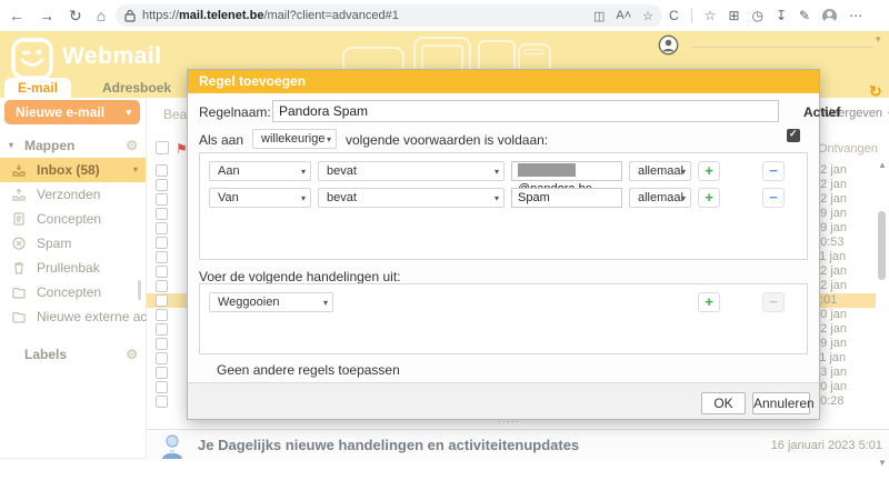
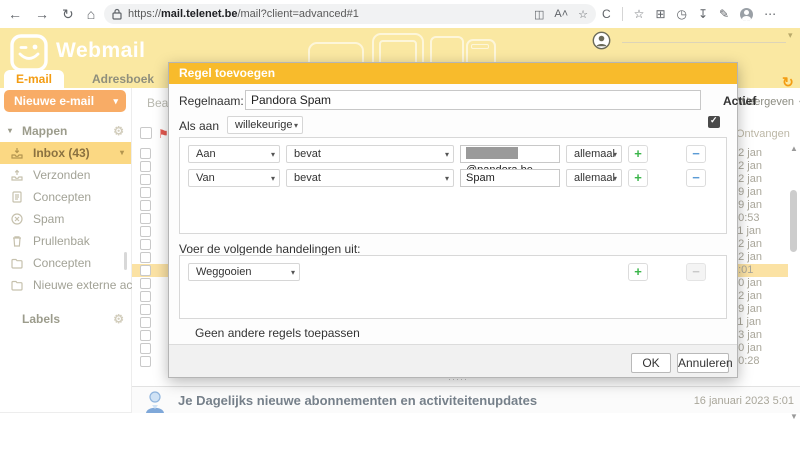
  ←
  →
  ↻
  ⌂
  https://mail.telenet.be/mail?client=advanced#1
  ◫
  A˄
  ☆
  C
  ☆
  ⊞
  ◷
  ↧
  ✎
  ⋯
  Webmail
  ▾
  ↻
  E-mail
  Adresboek
  Nieuwe e-mail
  ▾
  ▾
  Mappen
  ⚙
- Inbox (58)
+ Inbox (43)
  ▾
  Verzonden
  Concepten
  Spam
  Prullenbak
  Concepten
  Nieuwe externe ac
  Labels
  ⚙
  Weergeven
  ⚑
  Ontvangen
  2 jan
  2 jan
  2 jan
  9 jan
  9 jan
  0:53
  1 jan
  2 jan
  2 jan
  :01
  0 jan
  2 jan
  9 jan
  1 jan
  3 jan
  0 jan
  0:28
  ▲
  ▼
  ·····
- Je Dagelijks nieuwe handelingen en activiteitenupdates
+ Je Dagelijks nieuwe abonnementen en activiteitenupdates
  16 januari 2023 5:01
  Regel toevoegen
  Regelnaam:
  Pandora Spam
  Actief
  Als aan
  willekeurige
  ▾
- volgende voorwaarden is voldaan:
  Aan
  ▾
  bevat
  ▾
  allemaal
  ▾
  +
  −
  Van
  ▾
  bevat
  ▾
  Spam
  allemaal
  ▾
  +
  −
  Voer de volgende handelingen uit:
  Weggooien
  ▾
  +
  −
  Geen andere regels toepassen
  OK
  Annuleren
